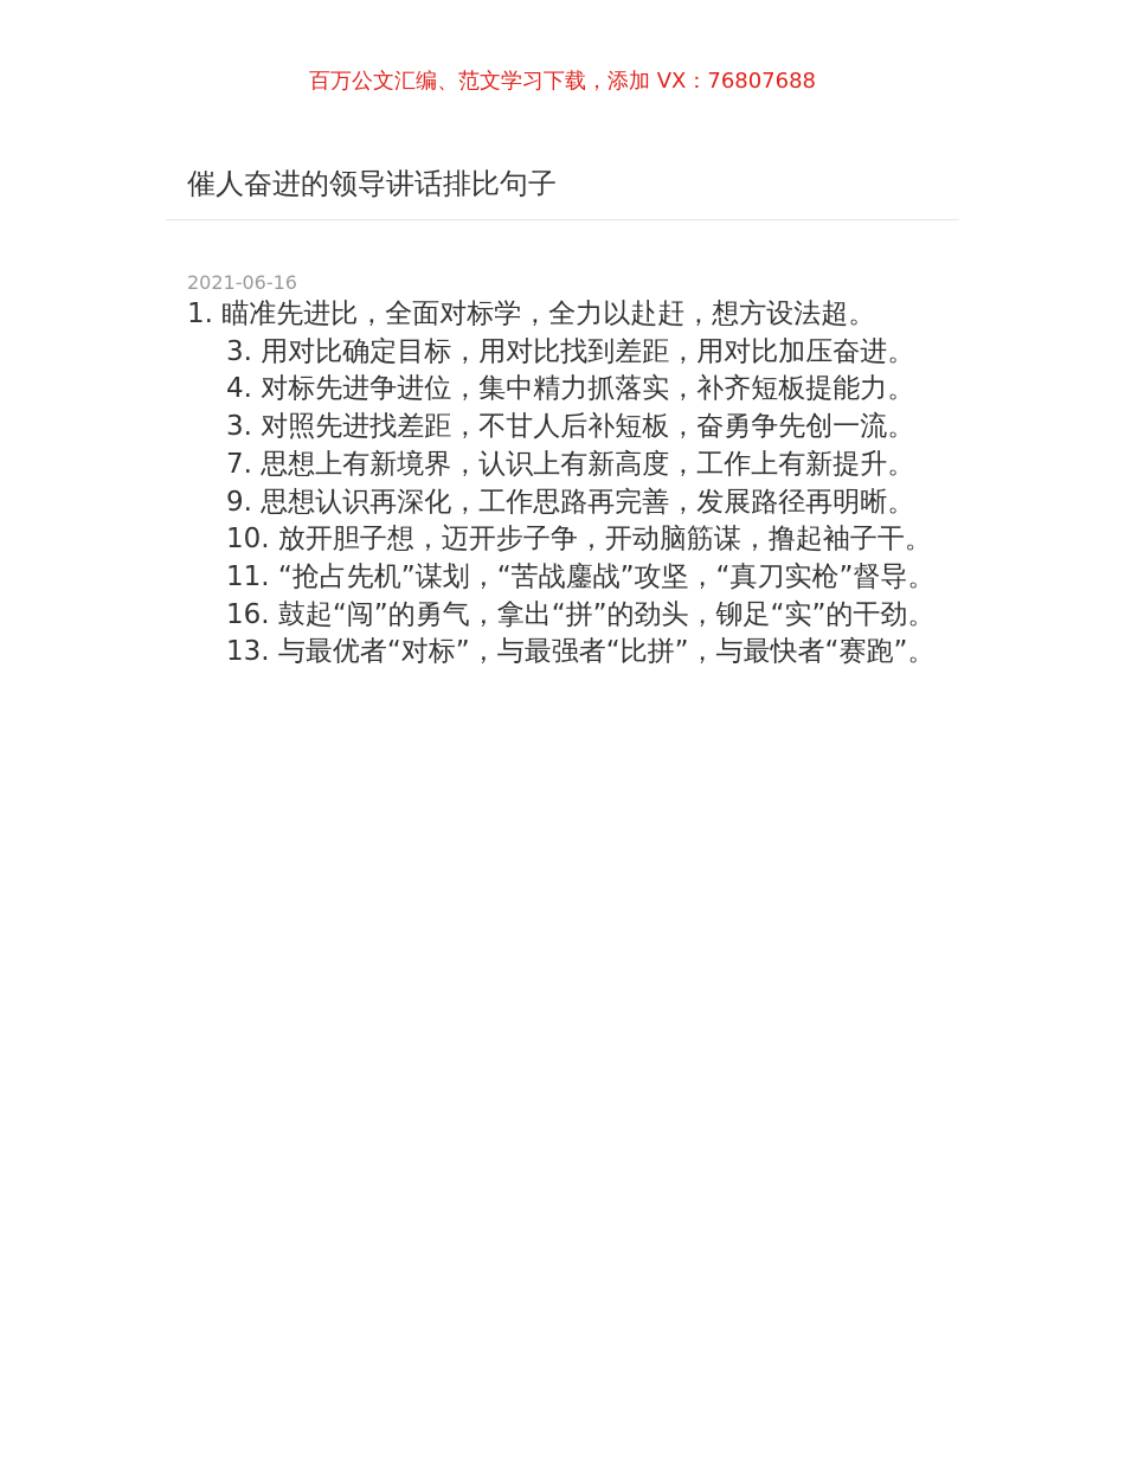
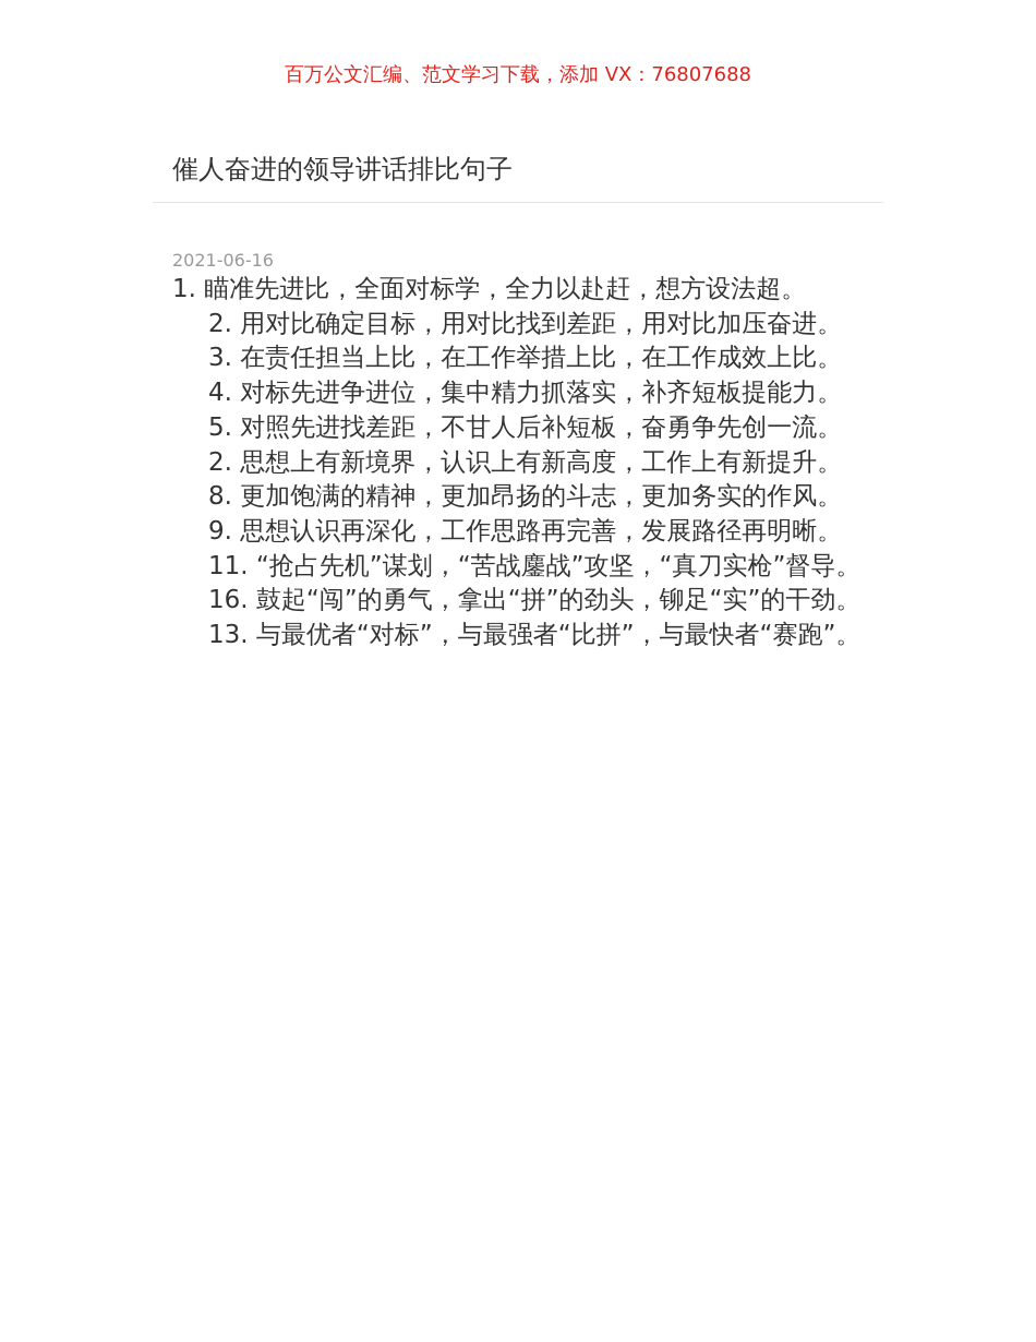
  百万公文汇编、范文学习下载，添加 VX：76807688
  催人奋进的领导讲话排比句子
  2021-06-16
  1. 瞄准先进比，全面对标学，全力以赴赶，想方设法超。
- 3. 用对比确定目标，用对比找到差距，用对比加压奋进。
+ 2. 用对比确定目标，用对比找到差距，用对比加压奋进。
+ 3. 在责任担当上比，在工作举措上比，在工作成效上比。
  4. 对标先进争进位，集中精力抓落实，补齐短板提能力。
- 3. 对照先进找差距，不甘人后补短板，奋勇争先创一流。
+ 5. 对照先进找差距，不甘人后补短板，奋勇争先创一流。
- 7. 思想上有新境界，认识上有新高度，工作上有新提升。
+ 2. 思想上有新境界，认识上有新高度，工作上有新提升。
+ 8. 更加饱满的精神，更加昂扬的斗志，更加务实的作风。
  9. 思想认识再深化，工作思路再完善，发展路径再明晰。
- 10. 放开胆子想，迈开步子争，开动脑筋谋，撸起袖子干。
  11. “抢占先机”谋划，“苦战鏖战”攻坚，“真刀实枪”督导。
  16. 鼓起“闯”的勇气，拿出“拼”的劲头，铆足“实”的干劲。
  13. 与最优者“对标”，与最强者“比拼”，与最快者“赛跑”。
